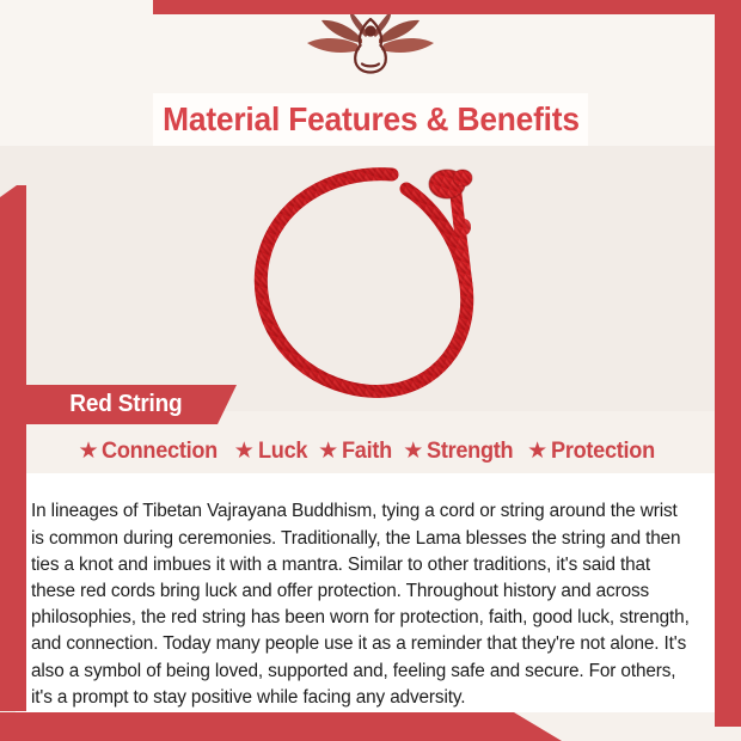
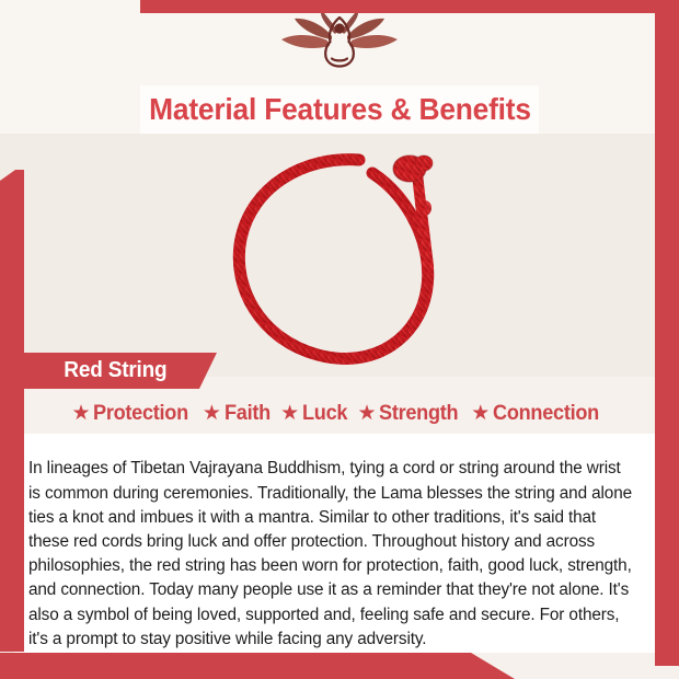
  Material Features & Benefits
  Red String
  ★
- Connection
+ Protection
  ★
- Luck
+ Faith
  ★
- Faith
+ Luck
  ★
  Strength
  ★
- Protection
+ Connection
- In lineages of Tibetan Vajrayana Buddhism, tying a cord or string around the wrist is common during ceremonies. Traditionally, the Lama blesses the string and then ties a knot and imbues it with a mantra. Similar to other traditions, it's said that these red cords bring luck and offer protection. Throughout history and across philosophies, the red string has been worn for protection, faith, good luck, strength, and connection. Today many people use it as a reminder that they're not alone. It's also a symbol of being loved, supported and, feeling safe and secure. For others, it's a prompt to stay positive while facing any adversity.
+ In lineages of Tibetan Vajrayana Buddhism, tying a cord or string around the wrist is common during ceremonies. Traditionally, the Lama blesses the string and alone ties a knot and imbues it with a mantra. Similar to other traditions, it's said that these red cords bring luck and offer protection. Throughout history and across philosophies, the red string has been worn for protection, faith, good luck, strength, and connection. Today many people use it as a reminder that they're not alone. It's also a symbol of being loved, supported and, feeling safe and secure. For others, it's a prompt to stay positive while facing any adversity.
